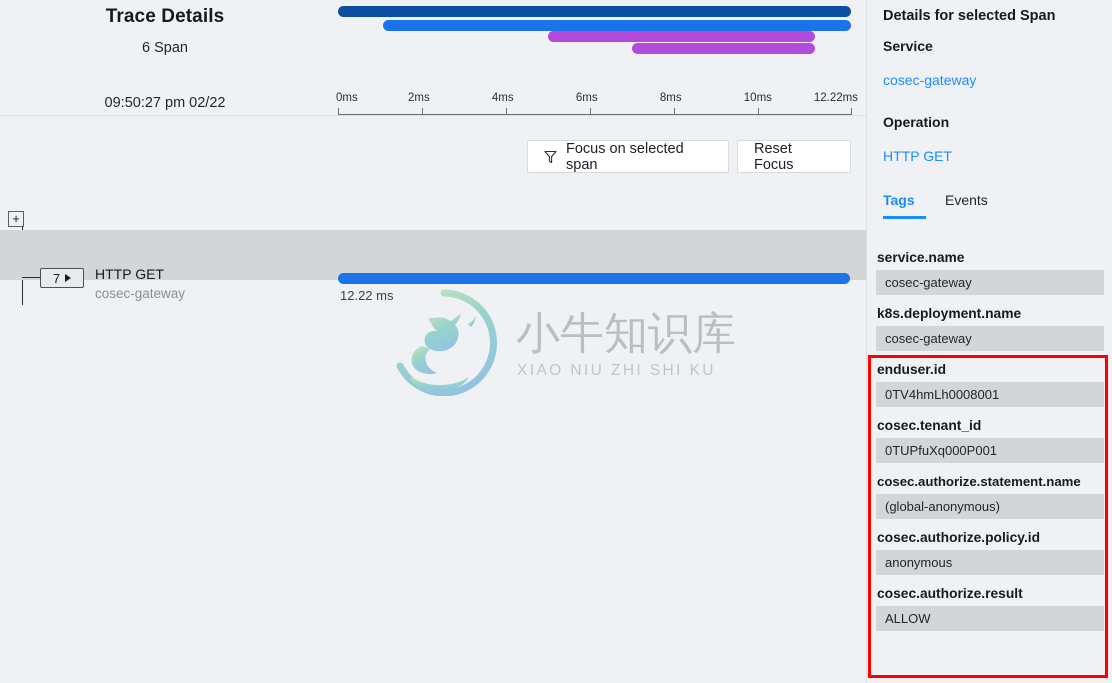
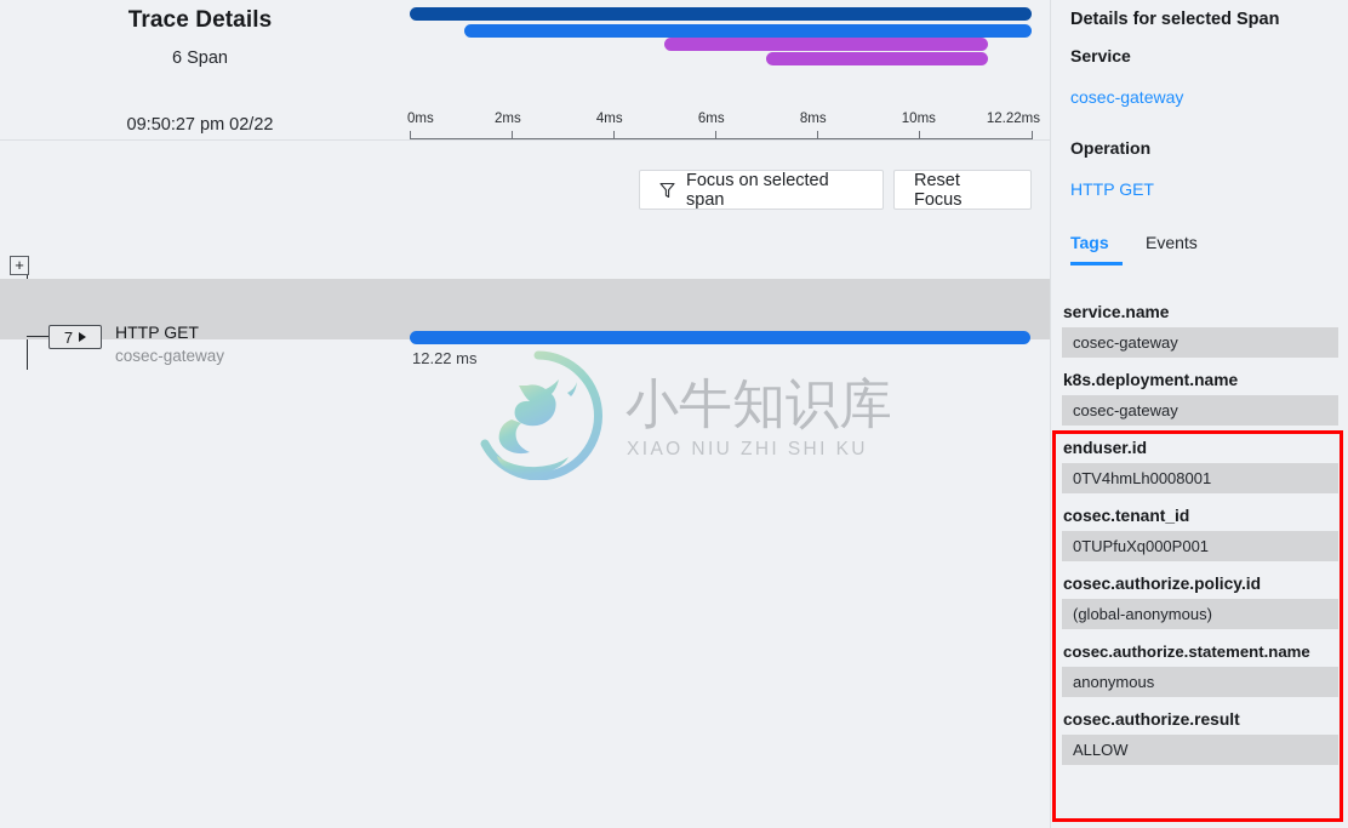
  Trace Details
  6 Span
  09:50:27 pm 02/22
  0ms
  2ms
  4ms
  6ms
  8ms
  10ms
  12.22ms
  Focus on selected span
  Reset Focus
  +
  7
  HTTP GET
  cosec-gateway
  12.22 ms
  小牛知识库
  XIAO NIU ZHI SHI KU
  Details for selected Span
  Service
  cosec-gateway
  Operation
  HTTP GET
  Tags
  Events
  service.name
  cosec-gateway
  k8s.deployment.name
  cosec-gateway
  enduser.id
  0TV4hmLh0008001
  cosec.tenant_id
  0TUPfuXq000P001
- cosec.authorize.statement.name
+ cosec.authorize.policy.id
  (global-anonymous)
- cosec.authorize.policy.id
+ cosec.authorize.statement.name
  anonymous
  cosec.authorize.result
  ALLOW
